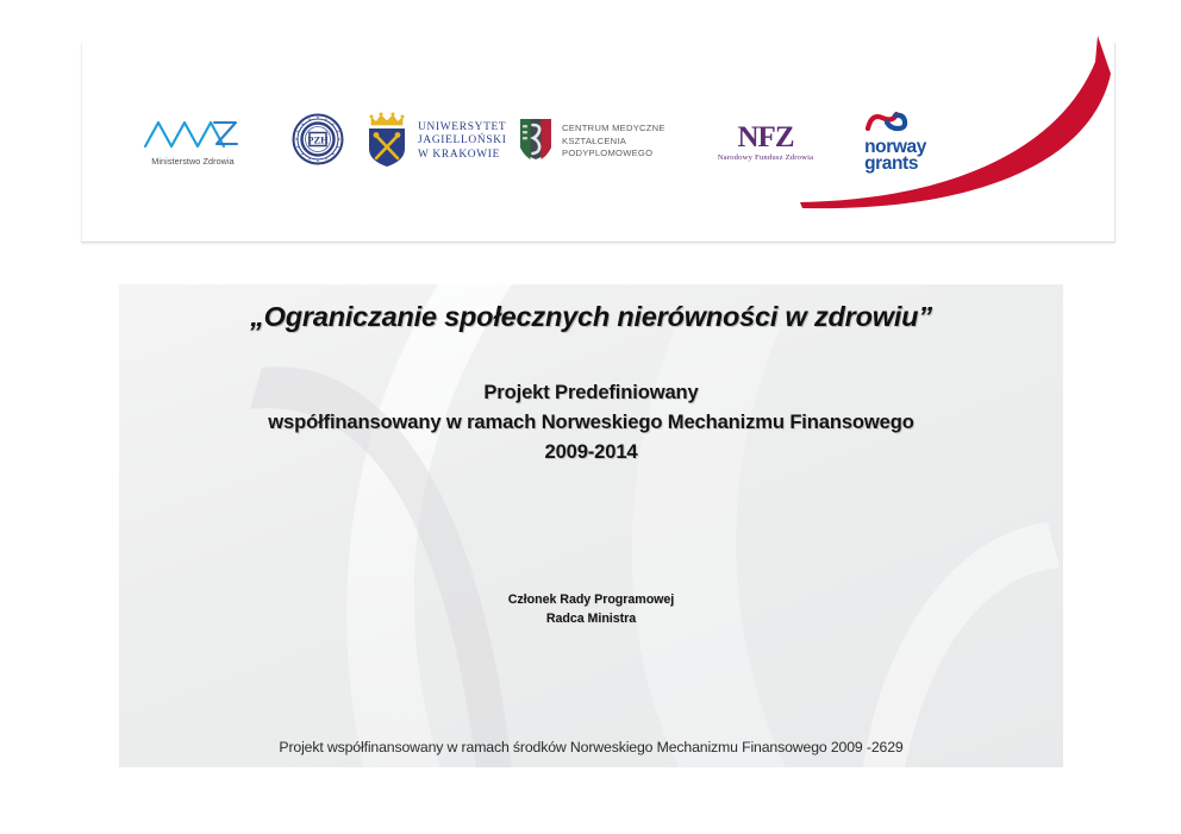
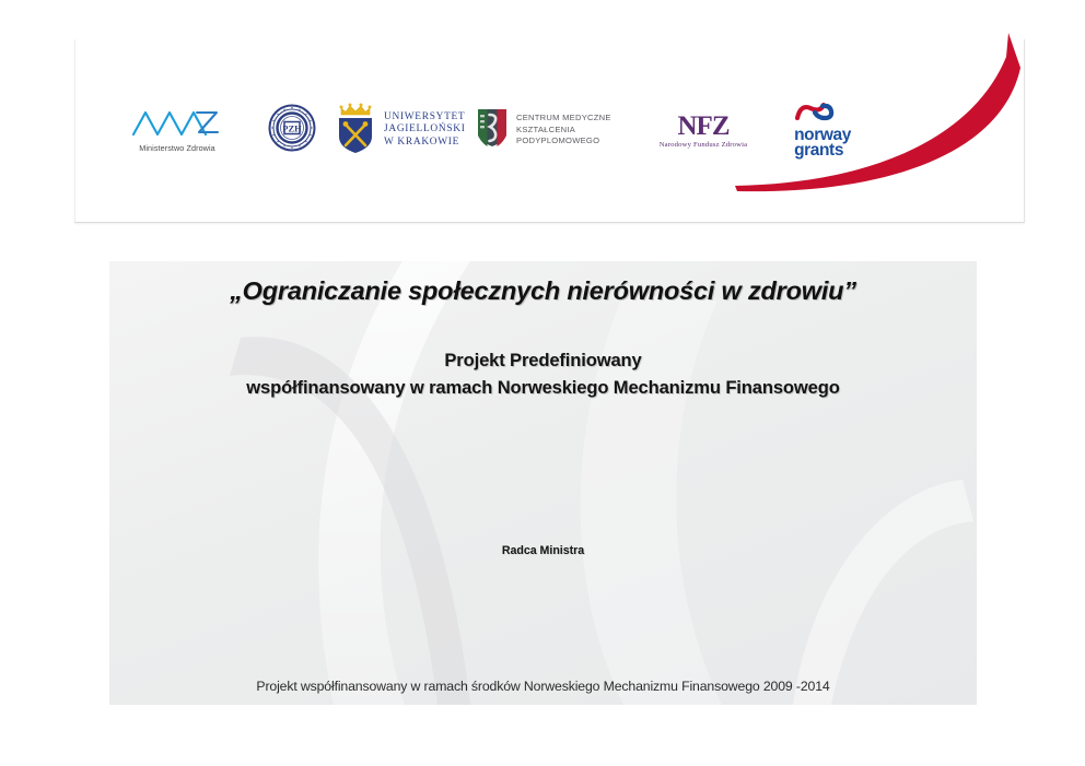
  Ministerstwo Zdrowia
  PZH
  UNIWERSYTET
  JAGIELLOŃSKI
  W KRAKOWIE
  CENTRUM MEDYCZNE
  KSZTAŁCENIA
  PODYPLOMOWEGO
  NFZ
  norway
  grants
  „Ograniczanie społecznych nierówności w zdrowiu”
  Projekt Predefiniowany
  współfinansowany w ramach Norweskiego Mechanizmu Finansowego
- 2009-2014
- Członek Rady Programowej
  Radca Ministra
- Projekt współfinansowany w ramach środków Norweskiego Mechanizmu Finansowego 2009 -2629
+ Projekt współfinansowany w ramach środków Norweskiego Mechanizmu Finansowego 2009 -2014
